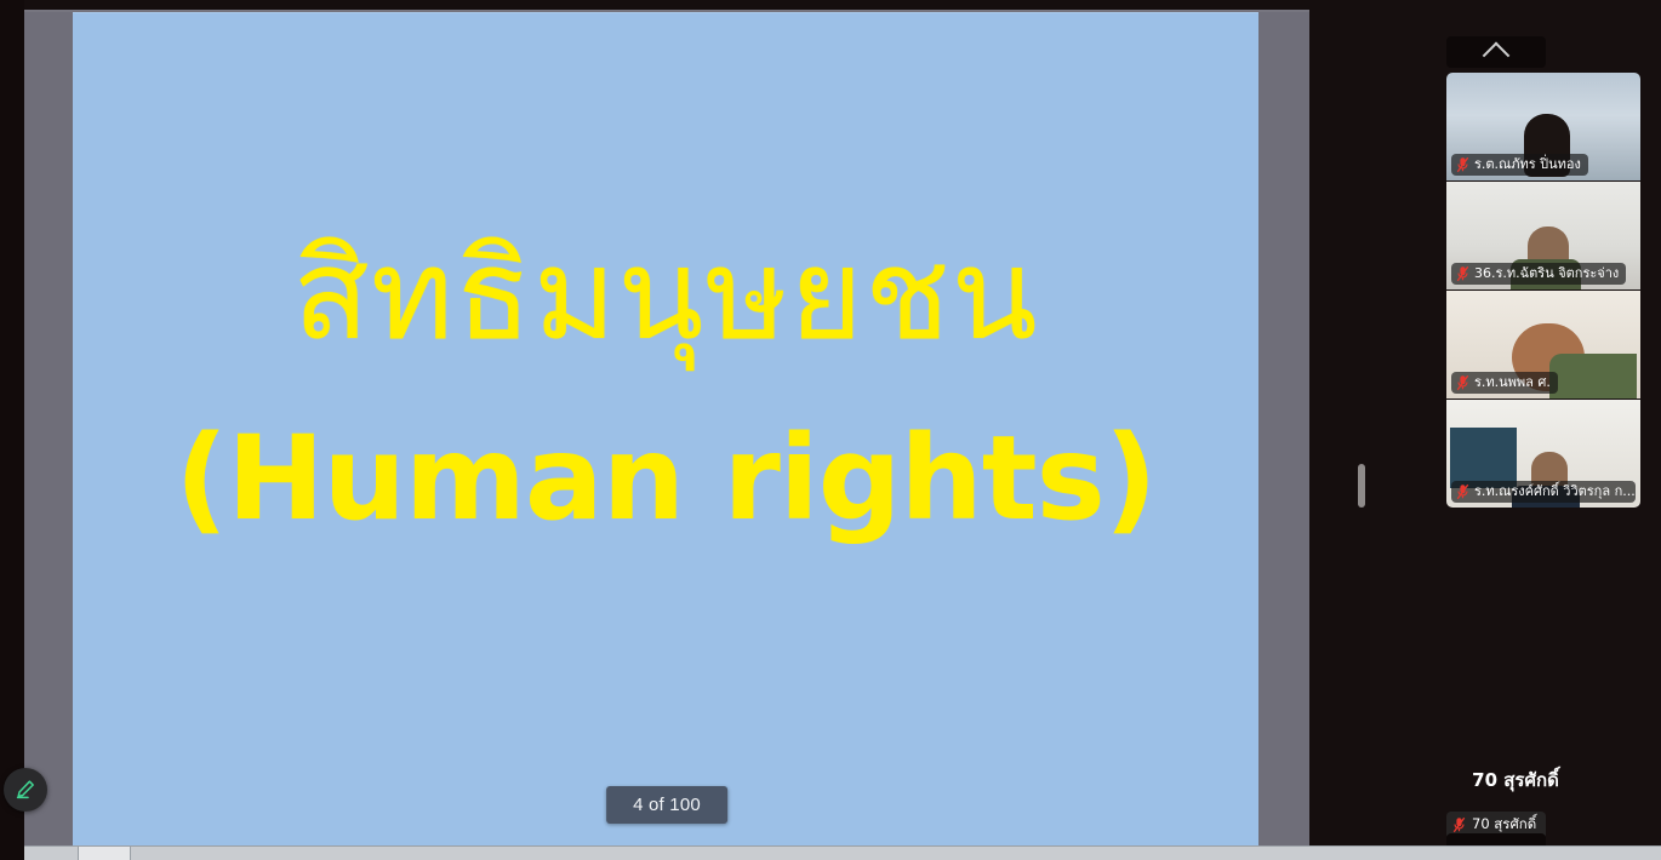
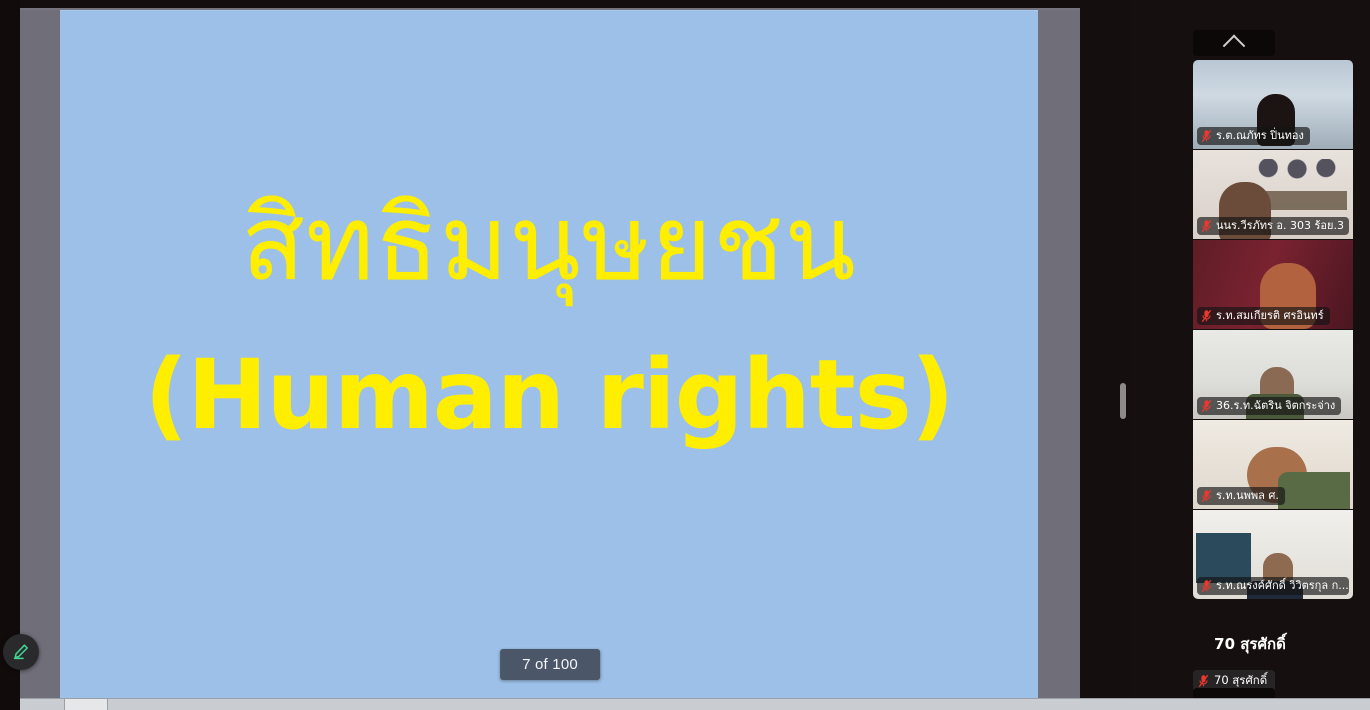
  สิทธิมนุษยชน
  (Human rights)
- 4 of 100
+ 7 of 100
  ร.ต.ณภัทร ปิ่นทอง
+ นนร.วีรภัทร อ. 303 ร้อย.3
+ ร.ท.สมเกียรติ ศรอินทร์
  36.ร.ท.ฉัตริน จิตกระจ่าง
  ร.ท.นพพล ศ.
  ร.ท.ณรงค์ศักดิ์ วิวิตรกุล ก...
  70 สุรศักดิ์
  70 สุรศักดิ์
